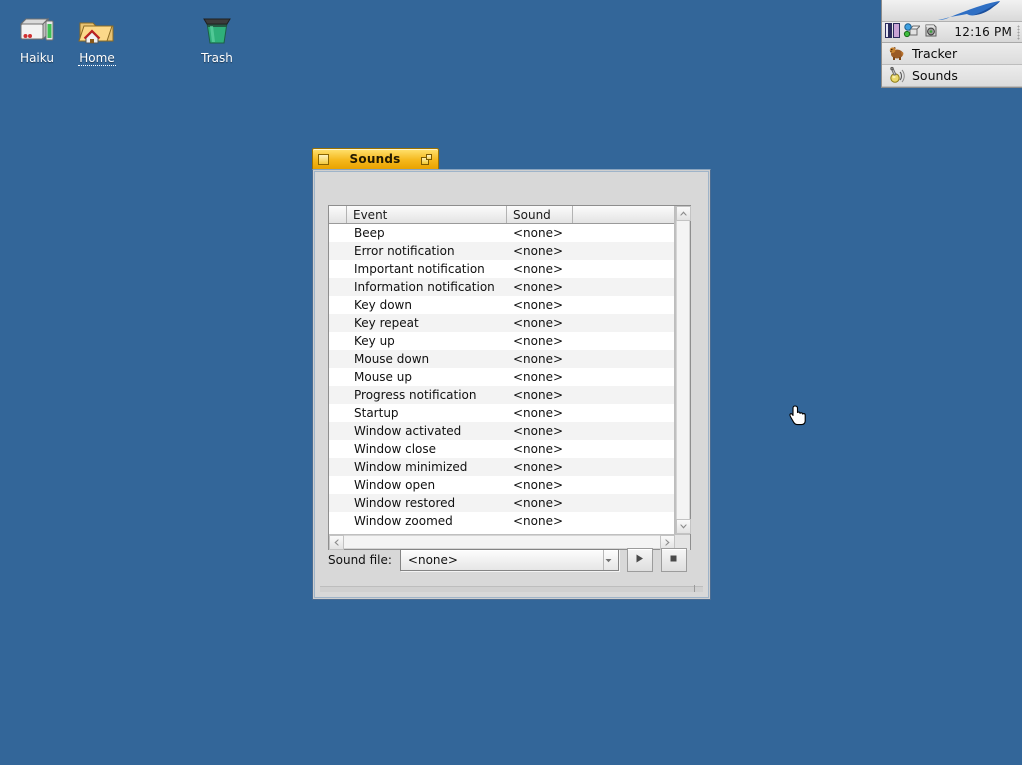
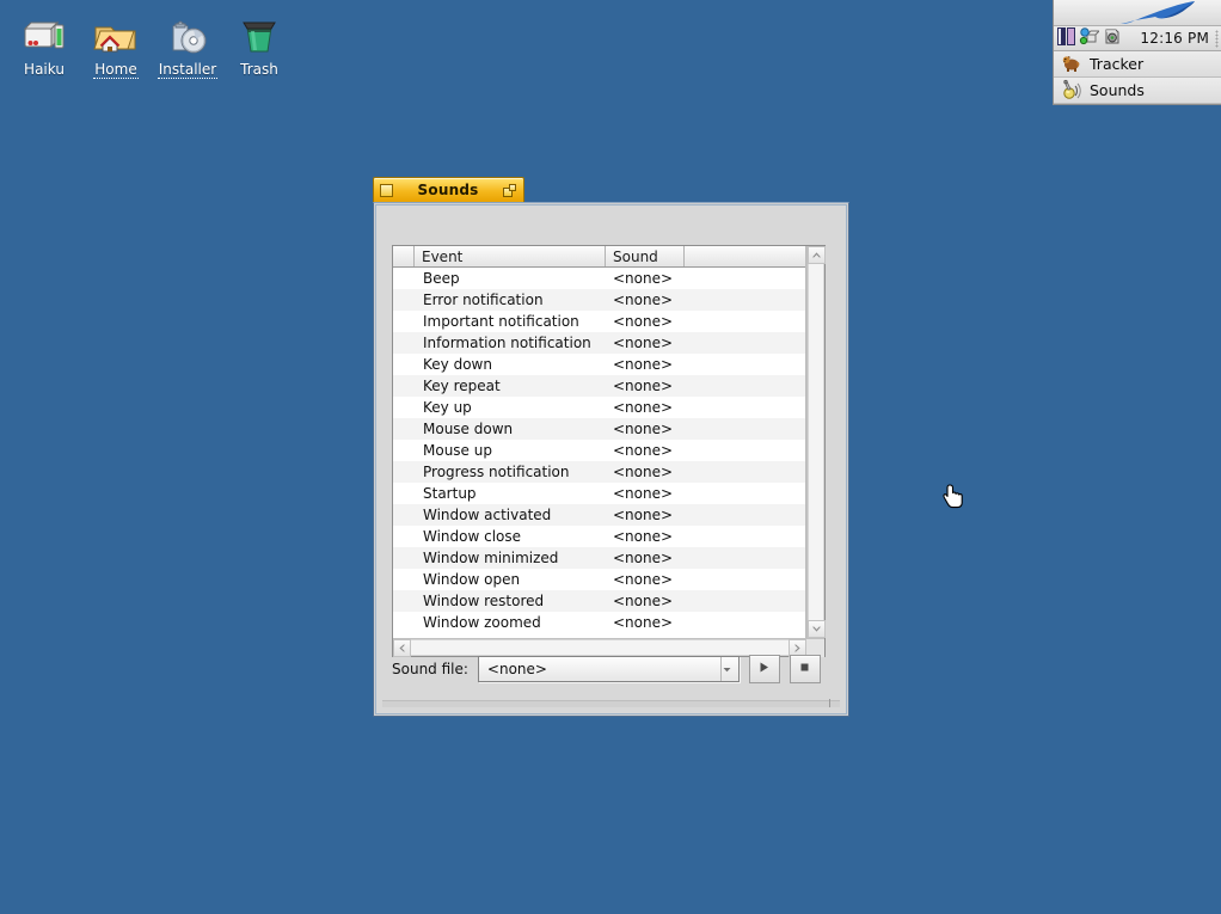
  Haiku
  Home
+ Installer
  Trash
  12:16 PM
  Tracker
  Sounds
  Sounds
  Event
  Sound
  Beep
  <none>
  Error notification
  <none>
  Important notification
  <none>
  Information notification
  <none>
  Key down
  <none>
  Key repeat
  <none>
  Key up
  <none>
  Mouse down
  <none>
  Mouse up
  <none>
  Progress notification
  <none>
  Startup
  <none>
  Window activated
  <none>
  Window close
  <none>
  Window minimized
  <none>
  Window open
  <none>
  Window restored
  <none>
  Window zoomed
  <none>
  Sound file:
  <none>
